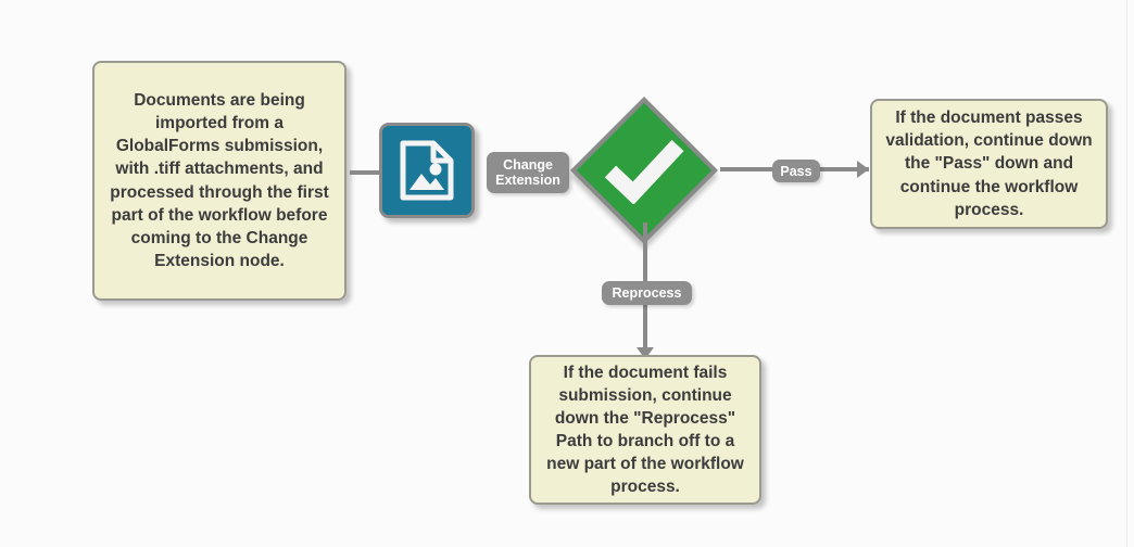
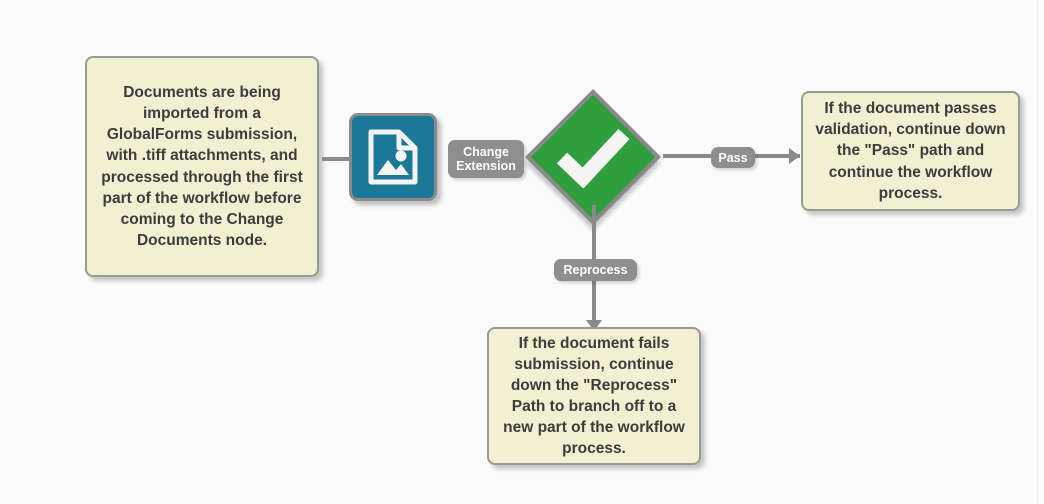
- Documents are being imported from a GlobalForms submission, with .tiff attachments, and processed through the first part of the workflow before coming to the Change Extension node.
+ Documents are being imported from a GlobalForms submission, with .tiff attachments, and processed through the first part of the workflow before coming to the Change Documents node.
  Change
  Extension
  Pass
- If the document passes validation, continue down the "Pass" down and continue the workflow process.
+ If the document passes validation, continue down the "Pass" path and continue the workflow process.
  Reprocess
  If the document fails submission, continue down the "Reprocess" Path to branch off to a new part of the workflow process.
